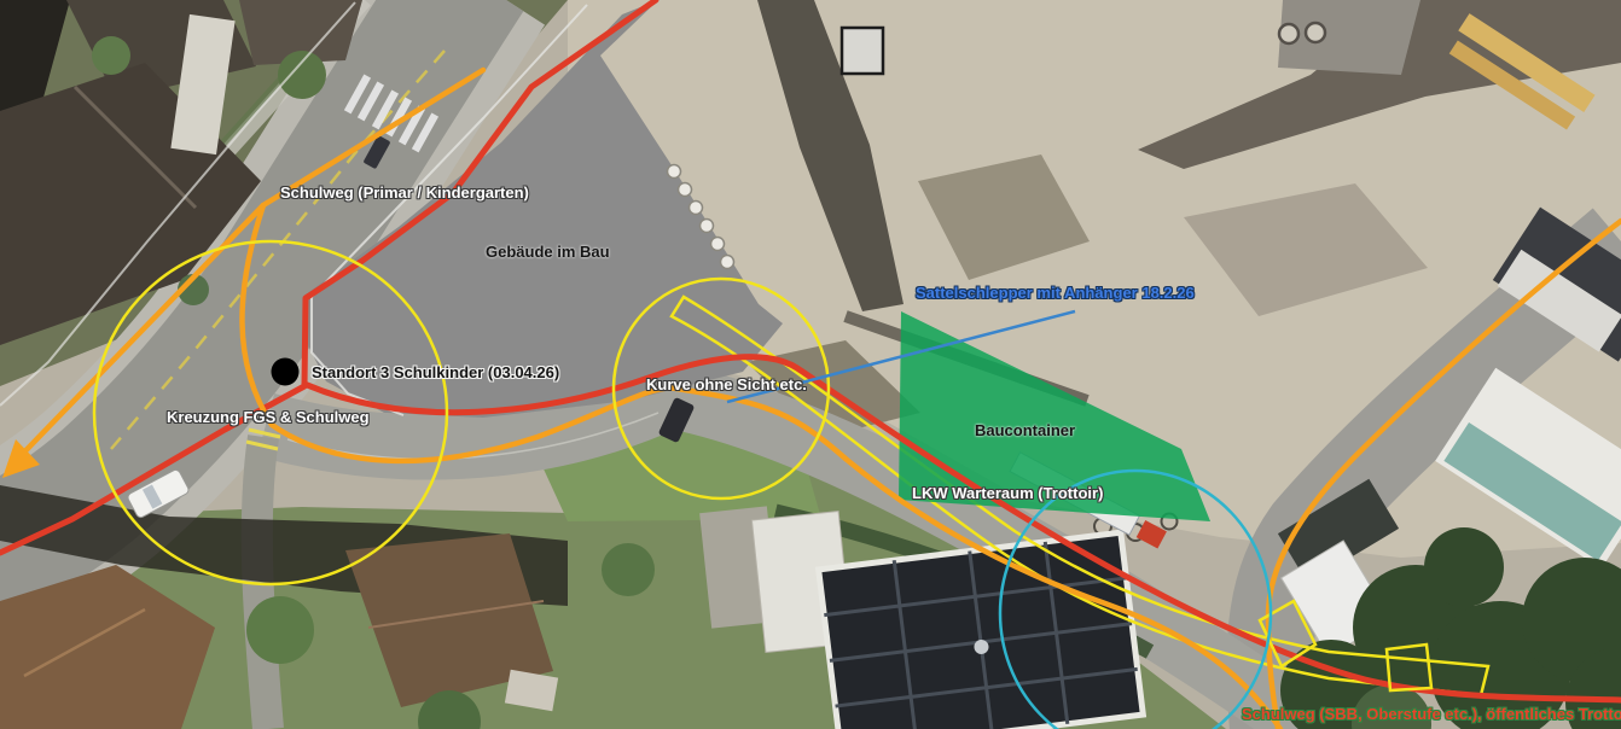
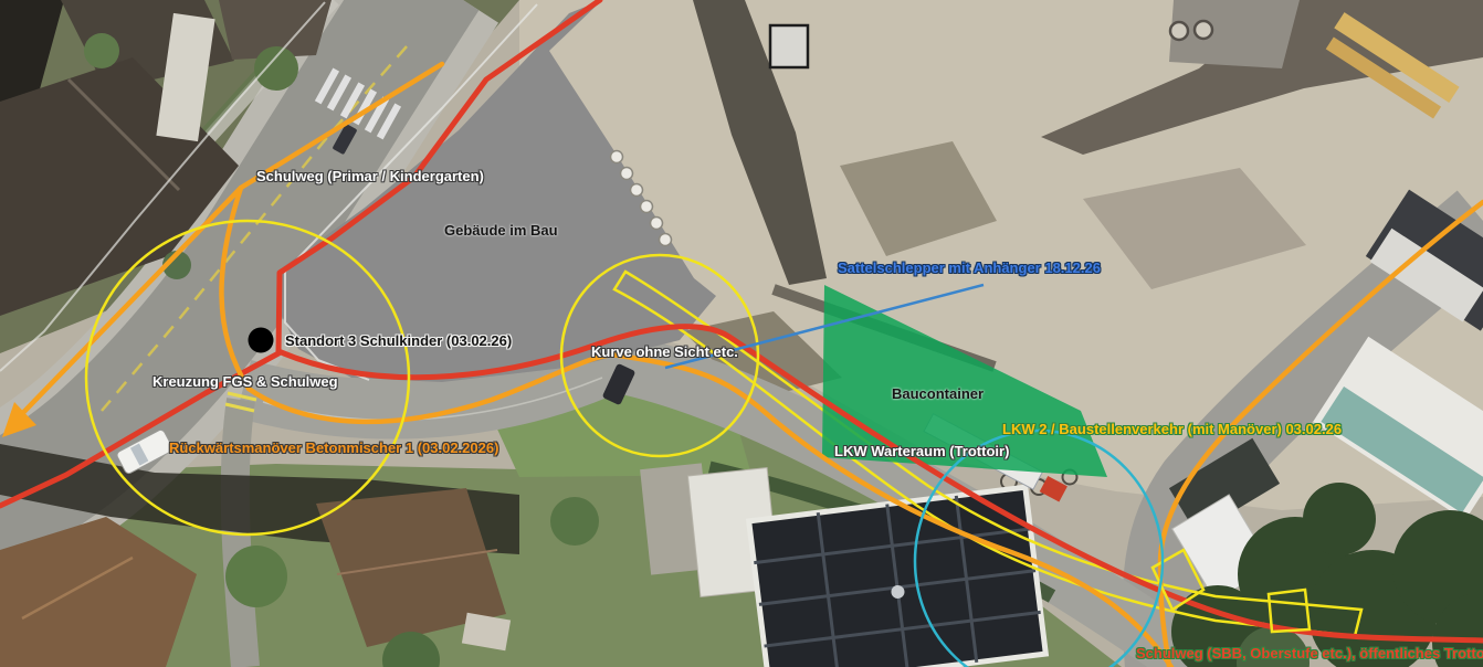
  Schulweg (Primar / Kindergarten)
  Gebäude im Bau
- Sattelschlepper mit Anhänger 18.2.26
+ Sattelschlepper mit Anhänger 18.12.26
- Standort 3 Schulkinder (03.04.26)
+ Standort 3 Schulkinder (03.02.26)
  Kurve ohne Sicht etc.
  Kreuzung FGS & Schulweg
  Baucontainer
+ Rückwärtsmanöver Betonmischer 1 (03.02.2026)
+ LKW 2 / Baustellenverkehr (mit Manöver) 03.02.26
  LKW Warteraum (Trottoir)
  Schulweg (SBB, Oberstufe etc.), öffentliches Trotto
